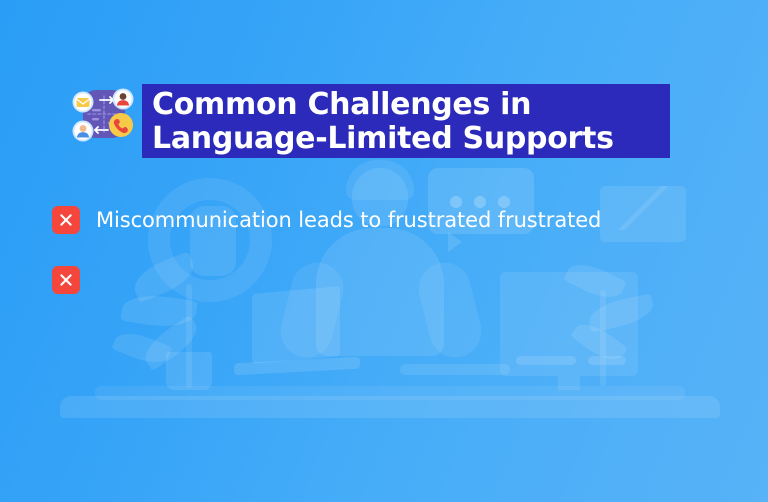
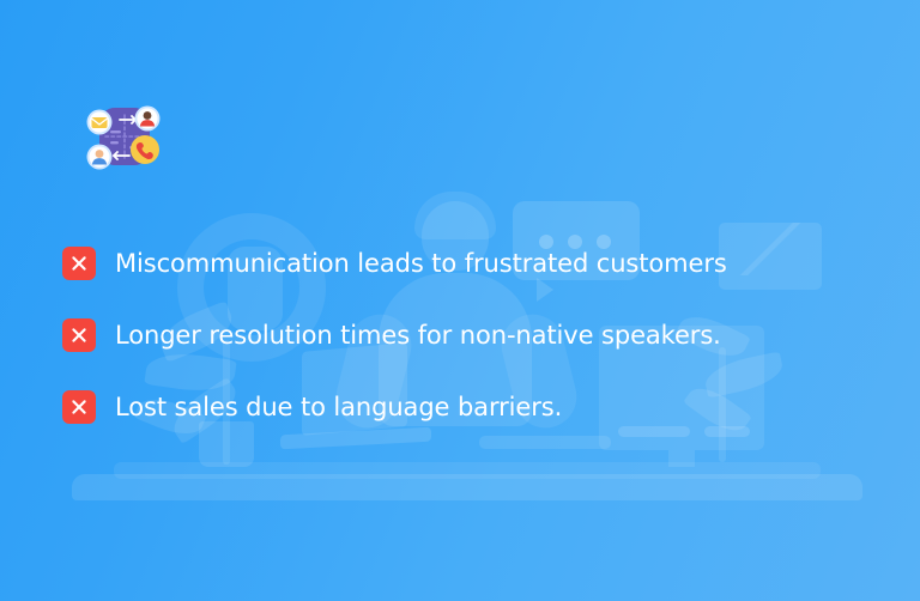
- Common Challenges in
- Language-Limited Supports
- Miscommunication leads to frustrated frustrated
+ Miscommunication leads to frustrated customers
+ Longer resolution times for non-native speakers.
+ Lost sales due to language barriers.
